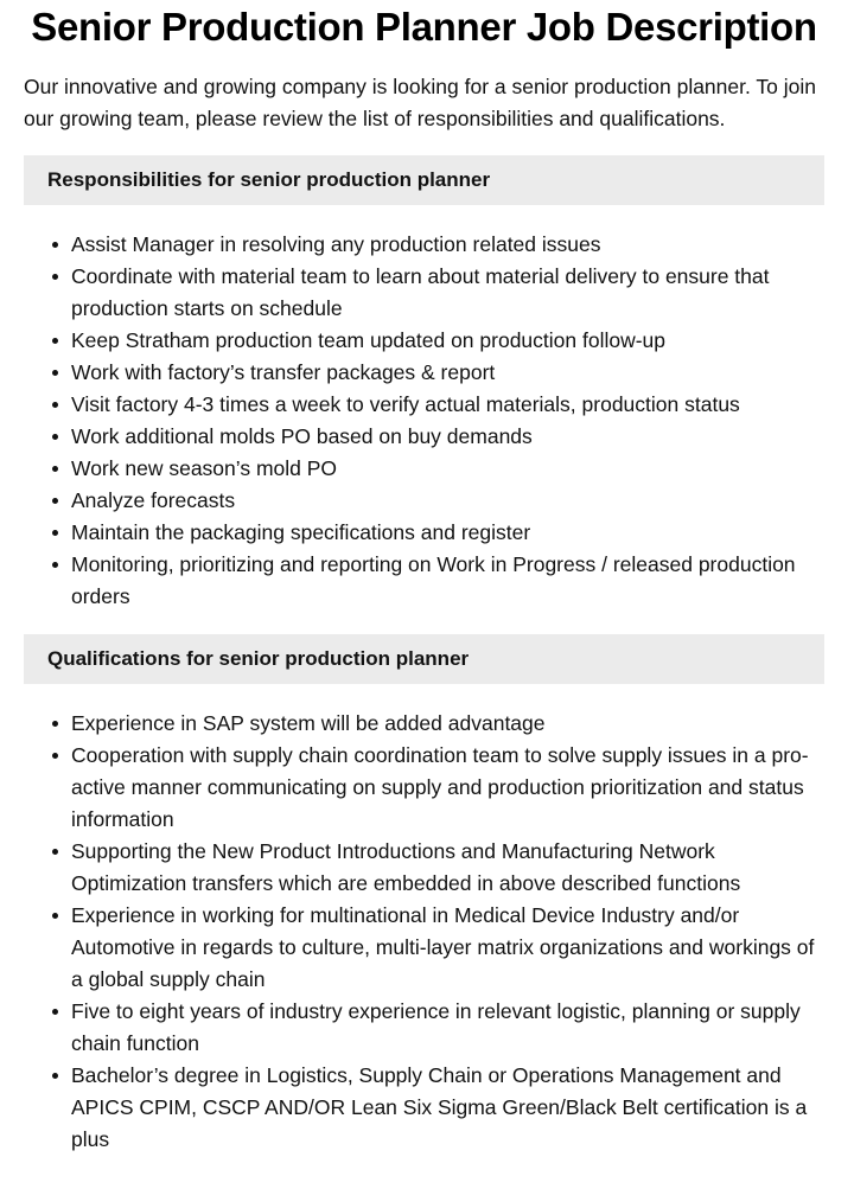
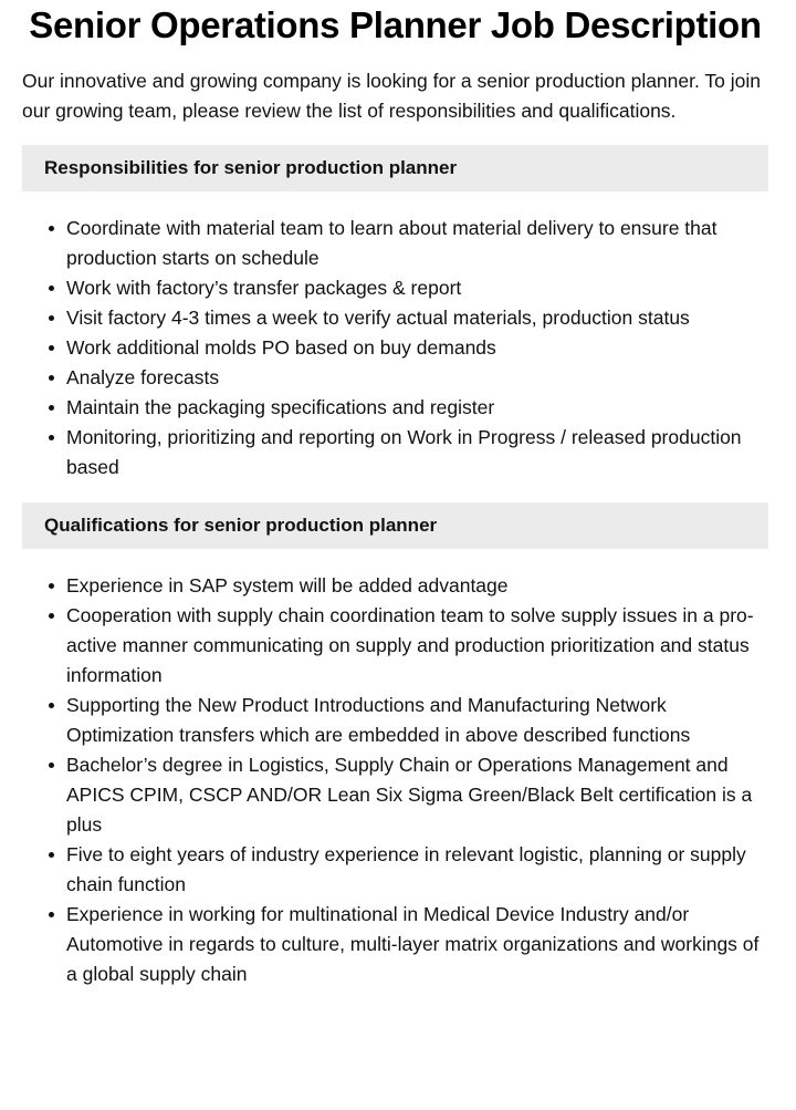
- Senior Production Planner Job Description
+ Senior Operations Planner Job Description
  Our innovative and growing company is looking for a senior production planner. To join our growing team, please review the list of responsibilities and qualifications.
  Responsibilities for senior production planner
- Assist Manager in resolving any production related issues
  Coordinate with material team to learn about material delivery to ensure that production starts on schedule
- Keep Stratham production team updated on production follow-up
  Work with factory’s transfer packages & report
  Visit factory 4-3 times a week to verify actual materials, production status
  Work additional molds PO based on buy demands
- Work new season’s mold PO
  Analyze forecasts
  Maintain the packaging specifications and register
- Monitoring, prioritizing and reporting on Work in Progress / released production orders
+ Monitoring, prioritizing and reporting on Work in Progress / released production based
  Qualifications for senior production planner
  Experience in SAP system will be added advantage
  Cooperation with supply chain coordination team to solve supply issues in a pro-active manner communicating on supply and production prioritization and status information
  Supporting the New Product Introductions and Manufacturing Network Optimization transfers which are embedded in above described functions
- Experience in working for multinational in Medical Device Industry and/or Automotive in regards to culture, multi-layer matrix organizations and workings of a global supply chain
+ Bachelor’s degree in Logistics, Supply Chain or Operations Management and APICS CPIM, CSCP AND/OR Lean Six Sigma Green/Black Belt certification is a plus
  Five to eight years of industry experience in relevant logistic, planning or supply chain function
- Bachelor’s degree in Logistics, Supply Chain or Operations Management and APICS CPIM, CSCP AND/OR Lean Six Sigma Green/Black Belt certification is a plus
+ Experience in working for multinational in Medical Device Industry and/or Automotive in regards to culture, multi-layer matrix organizations and workings of a global supply chain
